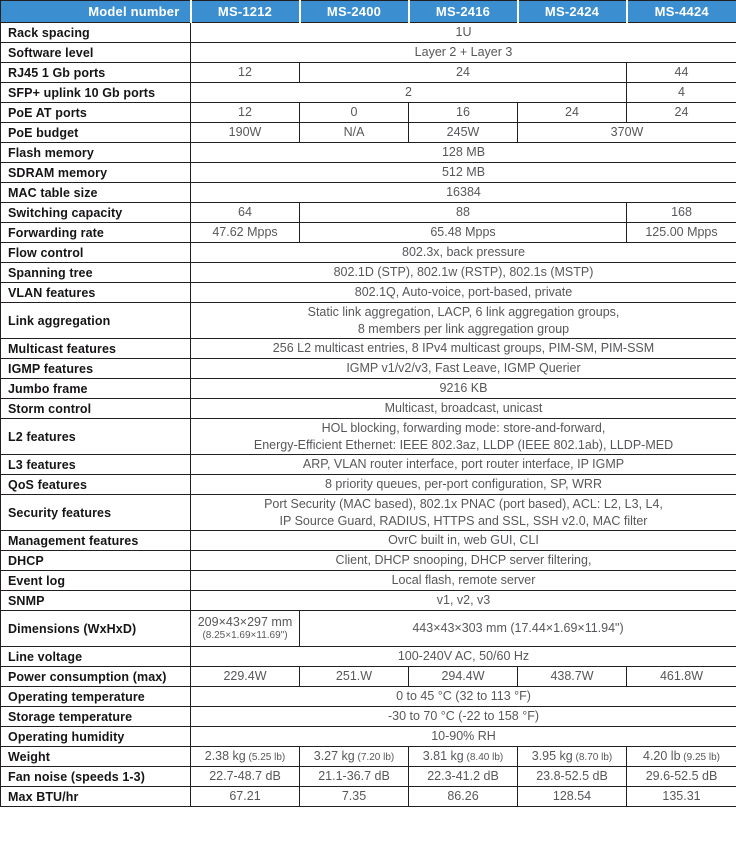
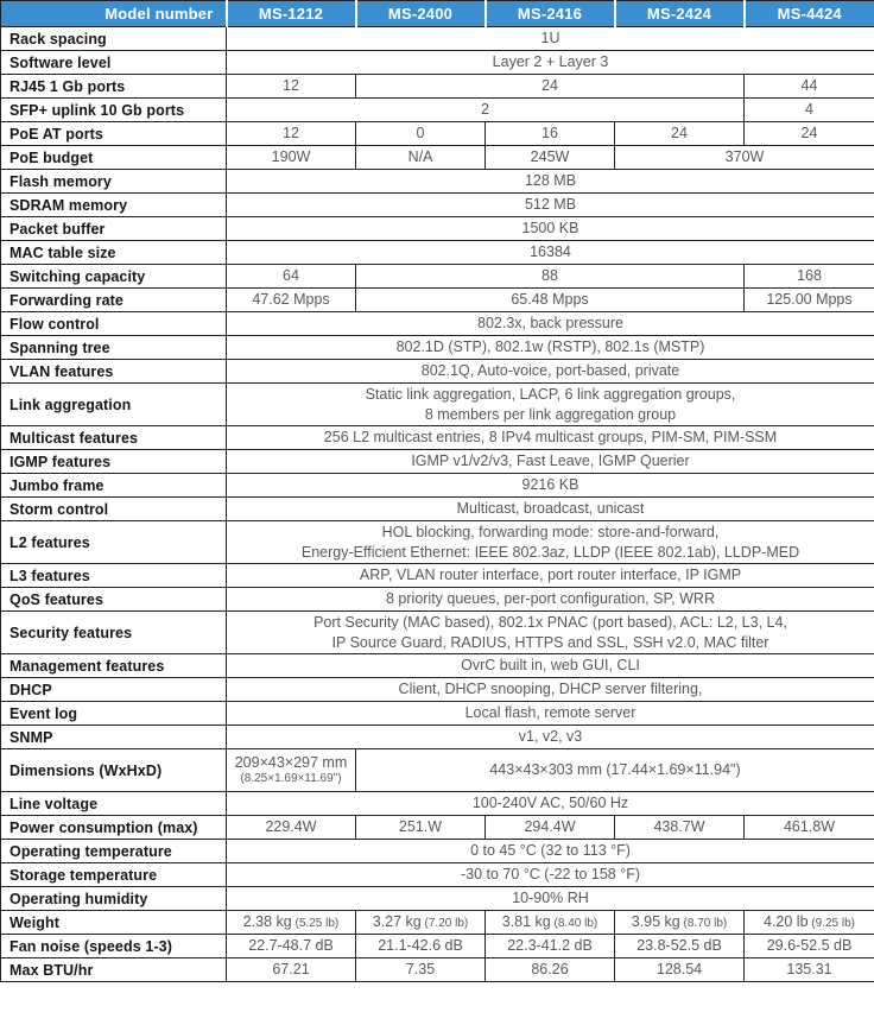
  Model number	MS-1212	MS-2400	MS-2416	MS-2424	MS-4424
  Rack spacing	1U
  Software level	Layer 2 + Layer 3
  RJ45 1 Gb ports	12	24	44
  SFP+ uplink 10 Gb ports	2	4
  PoE AT ports	12	0	16	24	24
  PoE budget	190W	N/A	245W	370W
  Flash memory	128 MB
  SDRAM memory	512 MB
+ Packet buffer	1500 KB
  MAC table size	16384
  Switching capacity	64	88	168
  Forwarding rate	47.62 Mpps	65.48 Mpps	125.00 Mpps
  Flow control	802.3x, back pressure
  Spanning tree	802.1D (STP), 802.1w (RSTP), 802.1s (MSTP)
  VLAN features	802.1Q, Auto-voice, port-based, private
  Link aggregation	Static link aggregation, LACP, 6 link aggregation groups, 8 members per link aggregation group
  Multicast features	256 L2 multicast entries, 8 IPv4 multicast groups, PIM-SM, PIM-SSM
  IGMP features	IGMP v1/v2/v3, Fast Leave, IGMP Querier
  Jumbo frame	9216 KB
  Storm control	Multicast, broadcast, unicast
  L2 features	HOL blocking, forwarding mode: store-and-forward, Energy-Efficient Ethernet: IEEE 802.3az, LLDP (IEEE 802.1ab), LLDP-MED
  L3 features	ARP, VLAN router interface, port router interface, IP IGMP
  QoS features	8 priority queues, per-port configuration, SP, WRR
  Security features	Port Security (MAC based), 802.1x PNAC (port based), ACL: L2, L3, L4, IP Source Guard, RADIUS, HTTPS and SSL, SSH v2.0, MAC filter
  Management features	OvrC built in, web GUI, CLI
  DHCP	Client, DHCP snooping, DHCP server filtering,
  Event log	Local flash, remote server
  SNMP	v1, v2, v3
  Dimensions (WxHxD)	209×43×297 mm(8.25×1.69×11.69")	443×43×303 mm (17.44×1.69×11.94")
  Line voltage	100-240V AC, 50/60 Hz
  Power consumption (max)	229.4W	251.W	294.4W	438.7W	461.8W
  Operating temperature	0 to 45 °C (32 to 113 °F)
  Storage temperature	-30 to 70 °C (-22 to 158 °F)
  Operating humidity	10-90% RH
  Weight	2.38 kg (5.25 lb)	3.27 kg (7.20 lb)	3.81 kg (8.40 lb)	3.95 kg (8.70 lb)	4.20 lb (9.25 lb)
- Fan noise (speeds 1-3)	22.7-48.7 dB	21.1-36.7 dB	22.3-41.2 dB	23.8-52.5 dB	29.6-52.5 dB
+ Fan noise (speeds 1-3)	22.7-48.7 dB	21.1-42.6 dB	22.3-41.2 dB	23.8-52.5 dB	29.6-52.5 dB
  Max BTU/hr	67.21	7.35	86.26	128.54	135.31
